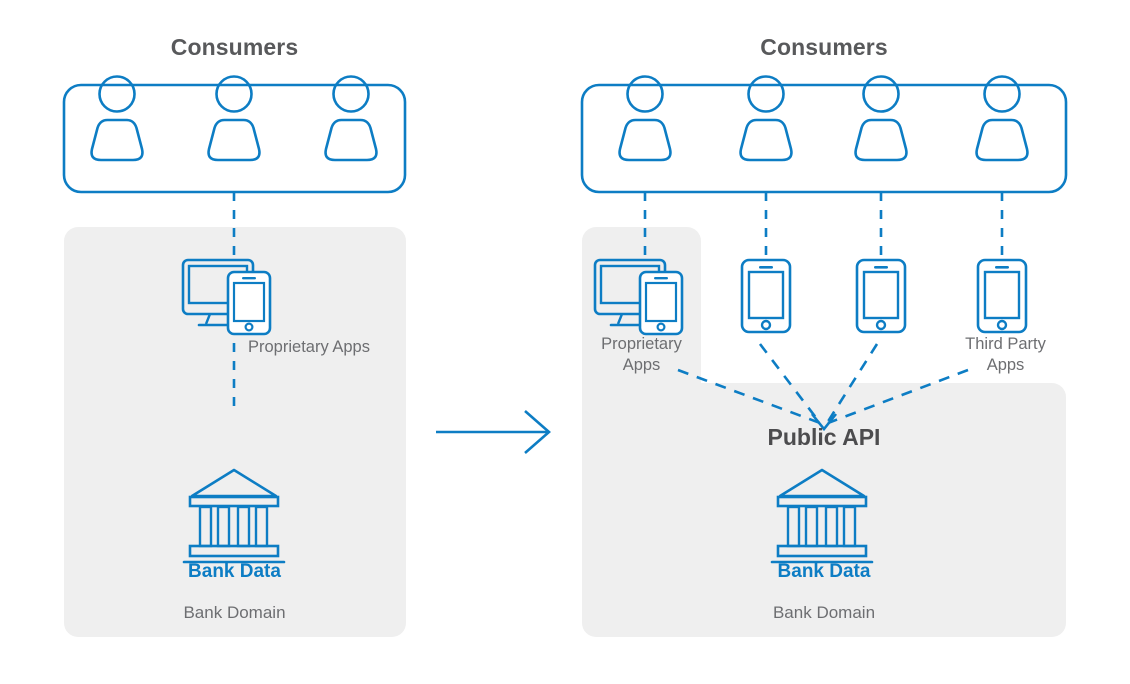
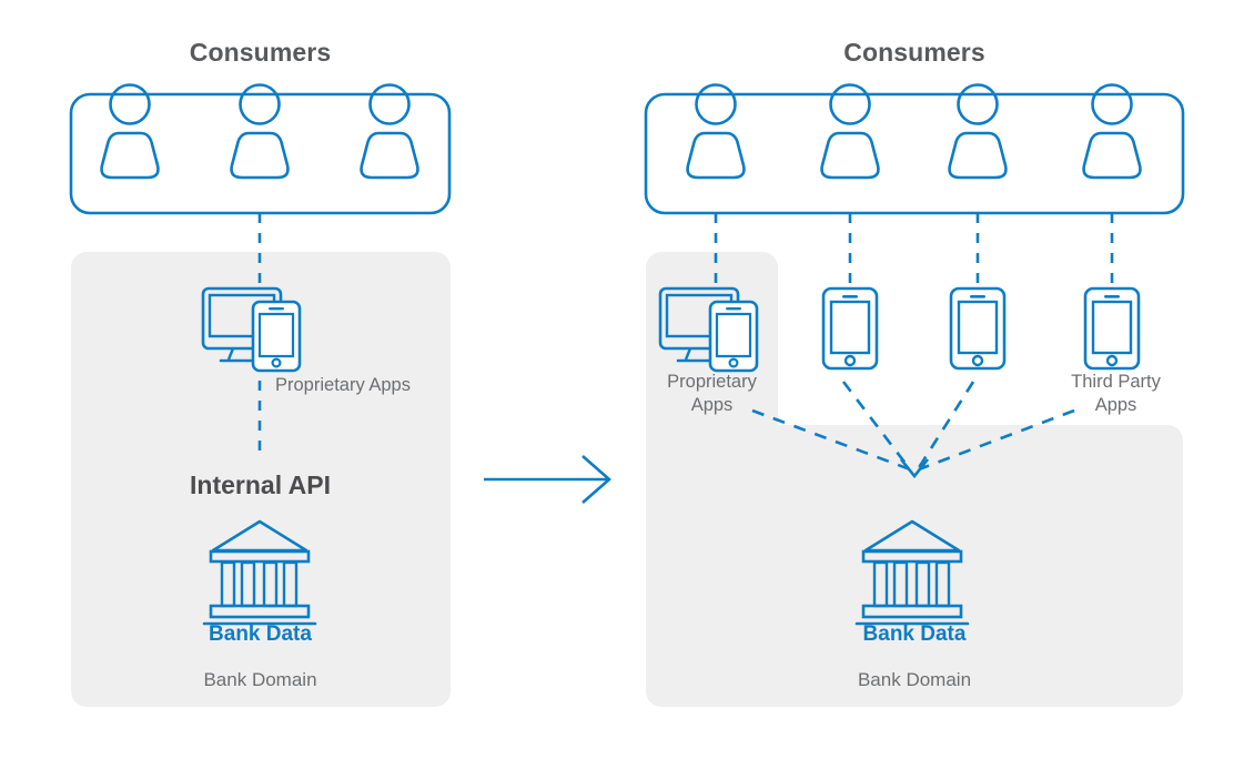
  Consumers
  Proprietary Apps
+ Internal API
  Bank Data
  Bank Domain
  Consumers
  Proprietary
  Apps
  Third Party
  Apps
- Public API
  Bank Data
  Bank Domain
